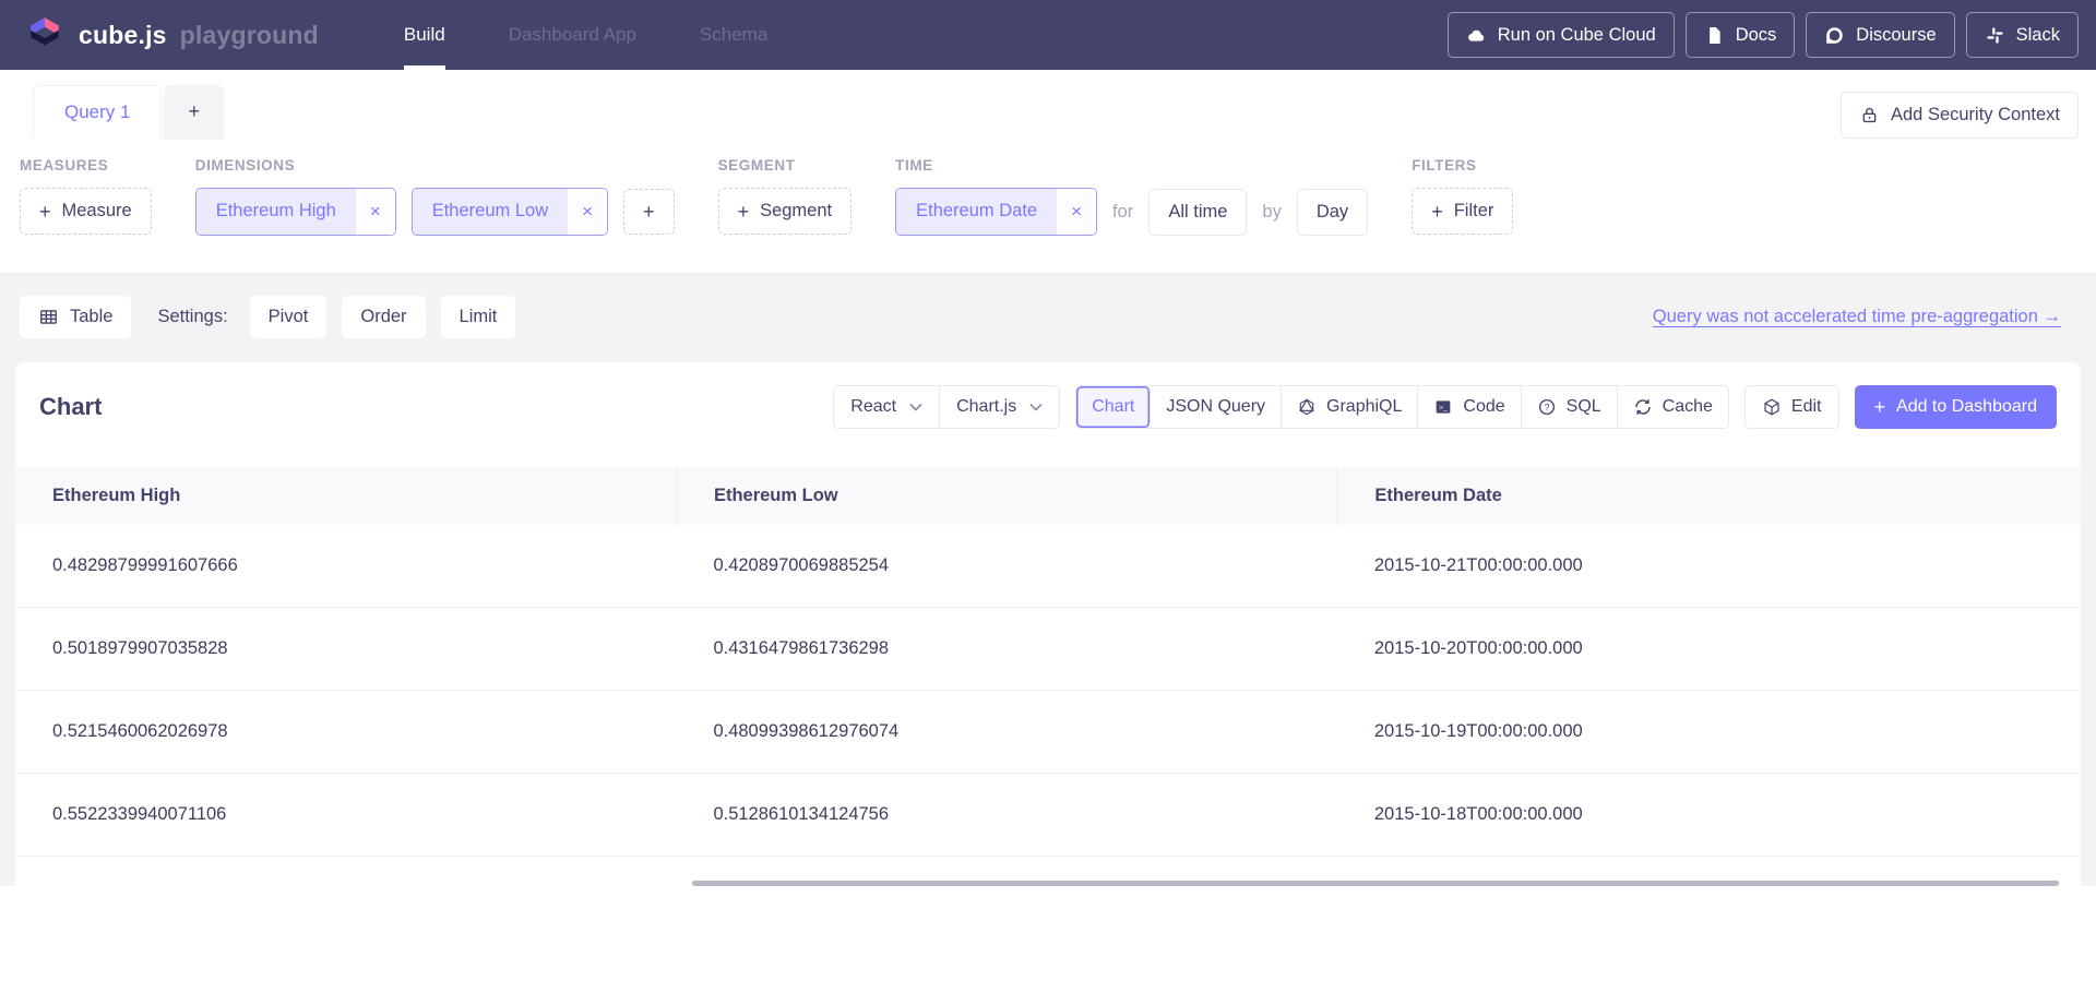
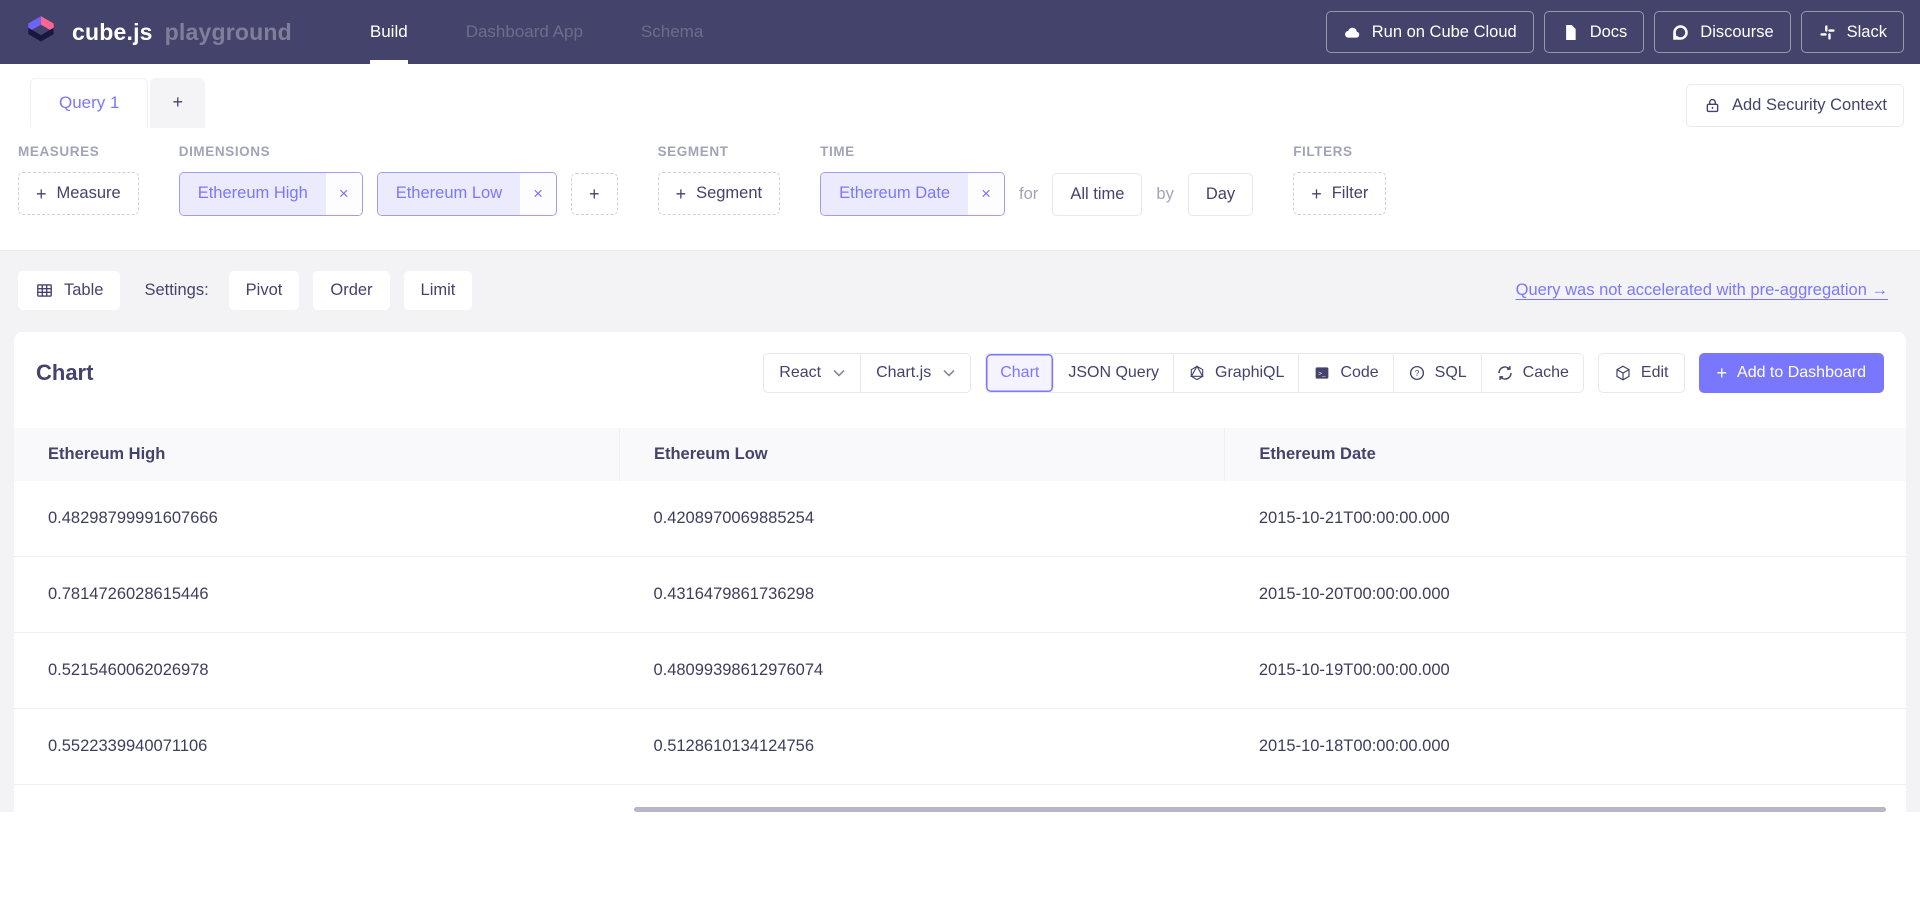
  cube.js
  playground
  Build
  Dashboard App
  Schema
  Run on Cube Cloud
  Docs
  Discourse
  Slack
  Query 1
  +
  Add Security Context
  MEASURES
  +
  Measure
  DIMENSIONS
  Ethereum High
  ×
  Ethereum Low
  ×
  +
  SEGMENT
  +
  Segment
  TIME
  Ethereum Date
  ×
  for
  All time
  by
  Day
  FILTERS
  +
  Filter
  Table
  Settings:
  Pivot
  Order
  Limit
- Query was not accelerated time pre-aggregation →
+ Query was not accelerated with pre-aggregation →
  Chart
  React
  Chart.js
  Chart
  JSON Query
  GraphiQL
  Code
  ?
  SQL
  Cache
  Edit
  +
  Add to Dashboard
  Ethereum High	Ethereum Low	Ethereum Date
  0.48298799991607666	0.4208970069885254	2015-10-21T00:00:00.000
- 0.5018979907035828	0.4316479861736298	2015-10-20T00:00:00.000
+ 0.7814726028615446	0.4316479861736298	2015-10-20T00:00:00.000
  0.5215460062026978	0.48099398612976074	2015-10-19T00:00:00.000
  0.5522339940071106	0.5128610134124756	2015-10-18T00:00:00.000
